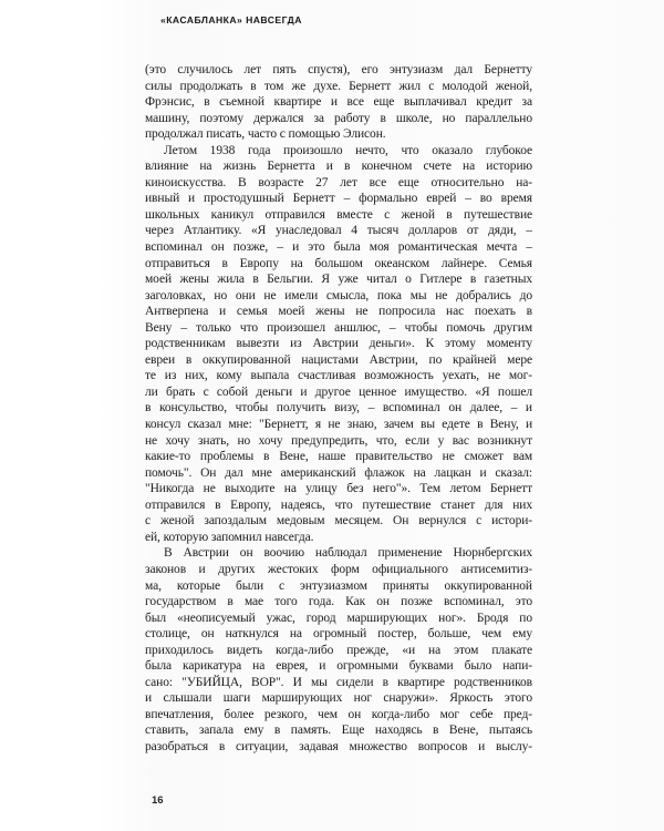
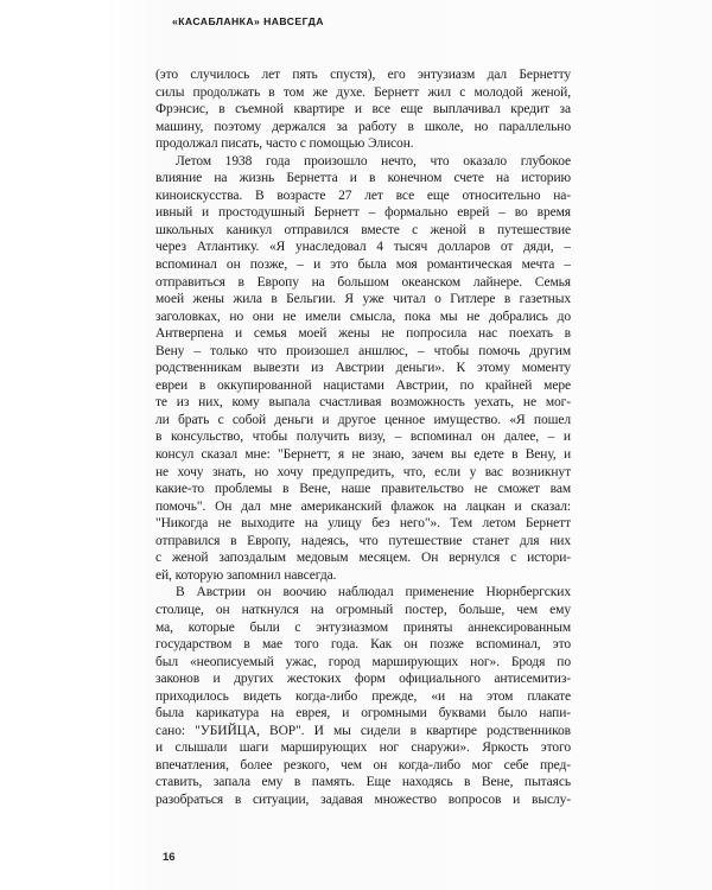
  «КАСАБЛАНКА» НАВСЕГДА
  (это случилось лет пять спустя), его энтузиазм дал Бернетту
  силы продолжать в том же духе. Бернетт жил с молодой женой,
  Фрэнсис, в съемной квартире и все еще выплачивал кредит за
  машину, поэтому держался за работу в школе, но параллельно
  продолжал писать, часто с помощью Элисон.
  Летом 1938 года произошло нечто, что оказало глубокое
  влияние на жизнь Бернетта и в конечном счете на историю
  киноискусства. В возрасте 27 лет все еще относительно на-
  ивный и простодушный Бернетт – формально еврей – во время
  школьных каникул отправился вместе с женой в путешествие
  через Атлантику. «Я унаследовал 4 тысяч долларов от дяди, –
  вспоминал он позже, – и это была моя романтическая мечта –
  отправиться в Европу на большом океанском лайнере. Семья
  моей жены жила в Бельгии. Я уже читал о Гитлере в газетных
  заголовках, но они не имели смысла, пока мы не добрались до
  Антверпена и семья моей жены не попросила нас поехать в
  Вену – только что произошел аншлюс, – чтобы помочь другим
  родственникам вывезти из Австрии деньги». К этому моменту
  евреи в оккупированной нацистами Австрии, по крайней мере
  те из них, кому выпала счастливая возможность уехать, не мог-
  ли брать с собой деньги и другое ценное имущество. «Я пошел
  в консульство, чтобы получить визу, – вспоминал он далее, – и
  консул сказал мне: "Бернетт, я не знаю, зачем вы едете в Вену, и
  не хочу знать, но хочу предупредить, что, если у вас возникнут
  какие-то проблемы в Вене, наше правительство не сможет вам
  помочь". Он дал мне американский флажок на лацкан и сказал:
  "Никогда не выходите на улицу без него"». Тем летом Бернетт
  отправился в Европу, надеясь, что путешествие станет для них
  с женой запоздалым медовым месяцем. Он вернулся с истори-
  ей, которую запомнил навсегда.
  В Австрии он воочию наблюдал применение Нюрнбергских
- законов и других жестоких форм официального антисемитиз-
+ столице, он наткнулся на огромный постер, больше, чем ему
- ма, которые были с энтузиазмом приняты оккупированной
+ ма, которые были с энтузиазмом приняты аннексированным
  государством в мае того года. Как он позже вспоминал, это
  был «неописуемый ужас, город марширующих ног». Бродя по
- столице, он наткнулся на огромный постер, больше, чем ему
+ законов и других жестоких форм официального антисемитиз-
  приходилось видеть когда-либо прежде, «и на этом плакате
  была карикатура на еврея, и огромными буквами было напи-
  сано: "УБИЙЦА, ВОР". И мы сидели в квартире родственников
  и слышали шаги марширующих ног снаружи». Яркость этого
  впечатления, более резкого, чем он когда-либо мог себе пред-
  ставить, запала ему в память. Еще находясь в Вене, пытаясь
  разобраться в ситуации, задавая множество вопросов и выслу-
  16
